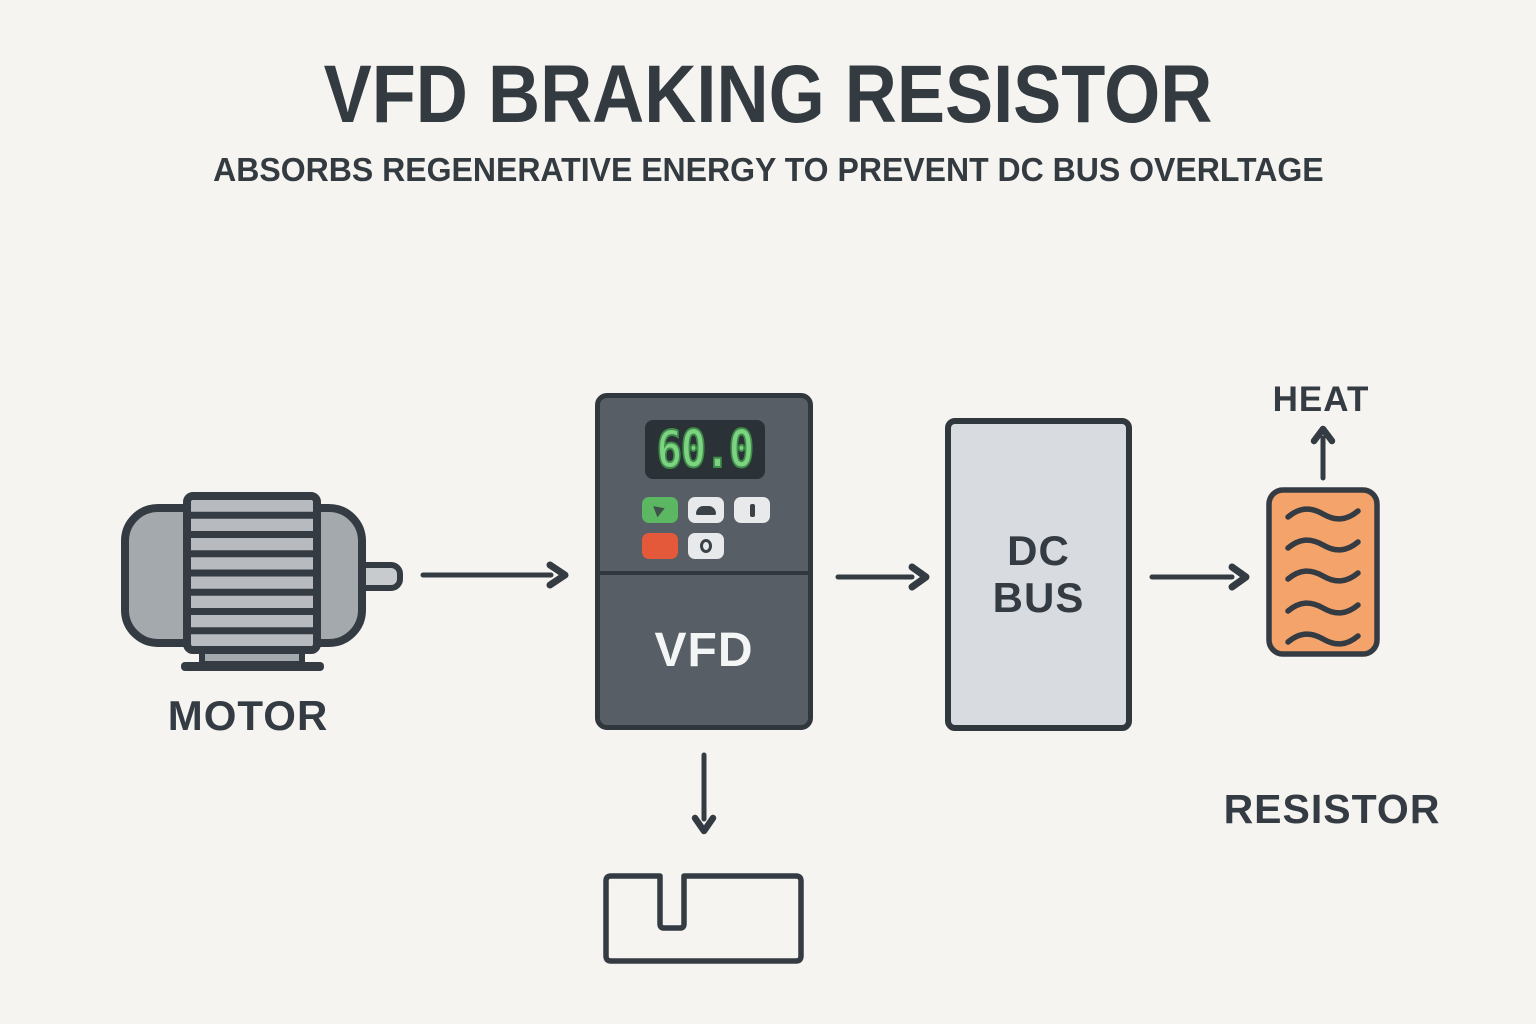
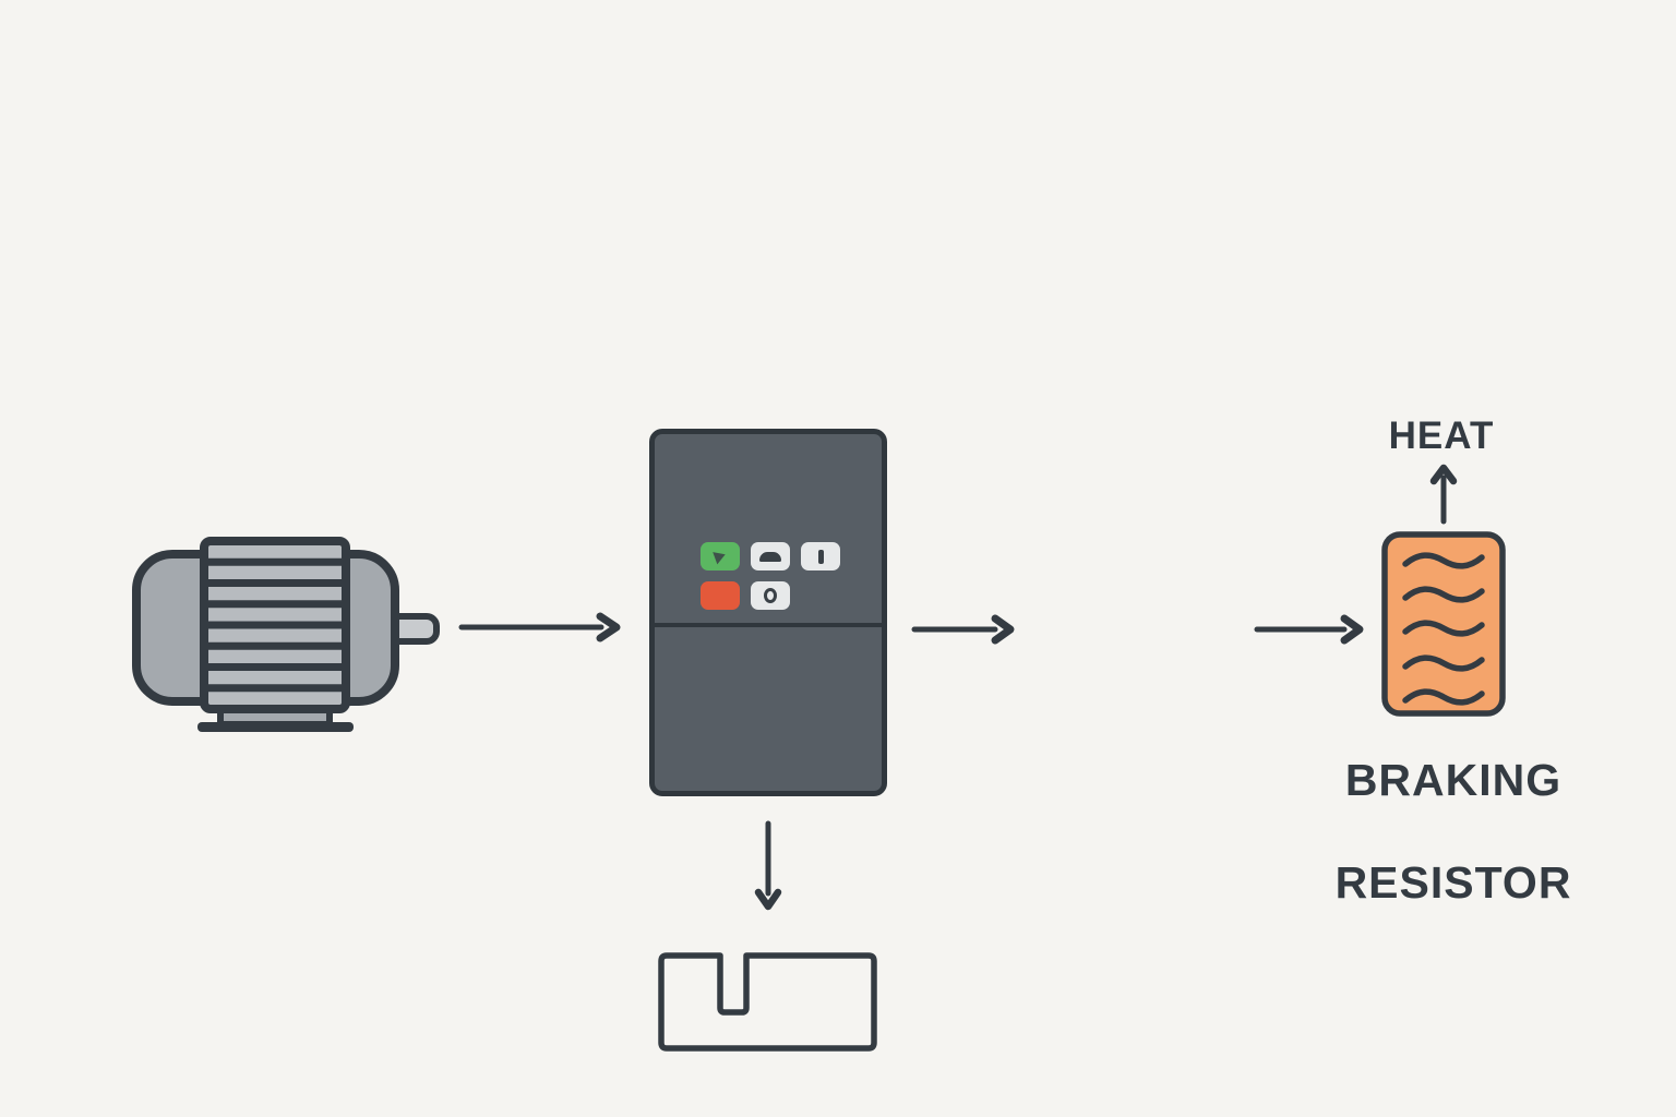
- VFD BRAKING RESISTOR
- ABSORBS REGENERATIVE ENERGY TO PREVENT DC BUS OVERLTAGE
- MOTOR
- 60.0
- VFD
- DC
- BUS
  HEAT
+ BRAKING
  RESISTOR
